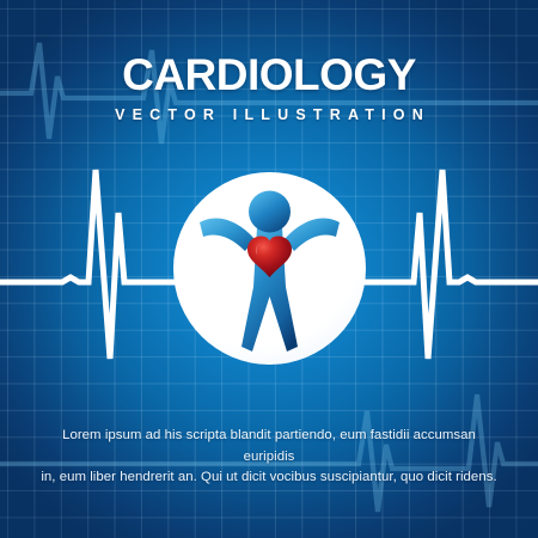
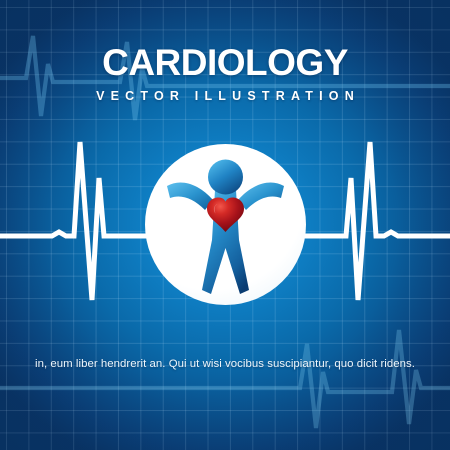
  CARDIOLOGY
  VECTOR ILLUSTRATION
- Lorem ipsum ad his scripta blandit partiendo, eum fastidii accumsan euripidis
- in, eum liber hendrerit an. Qui ut dicit vocibus suscipiantur, quo dicit ridens.
+ in, eum liber hendrerit an. Qui ut wisi vocibus suscipiantur, quo dicit ridens.
